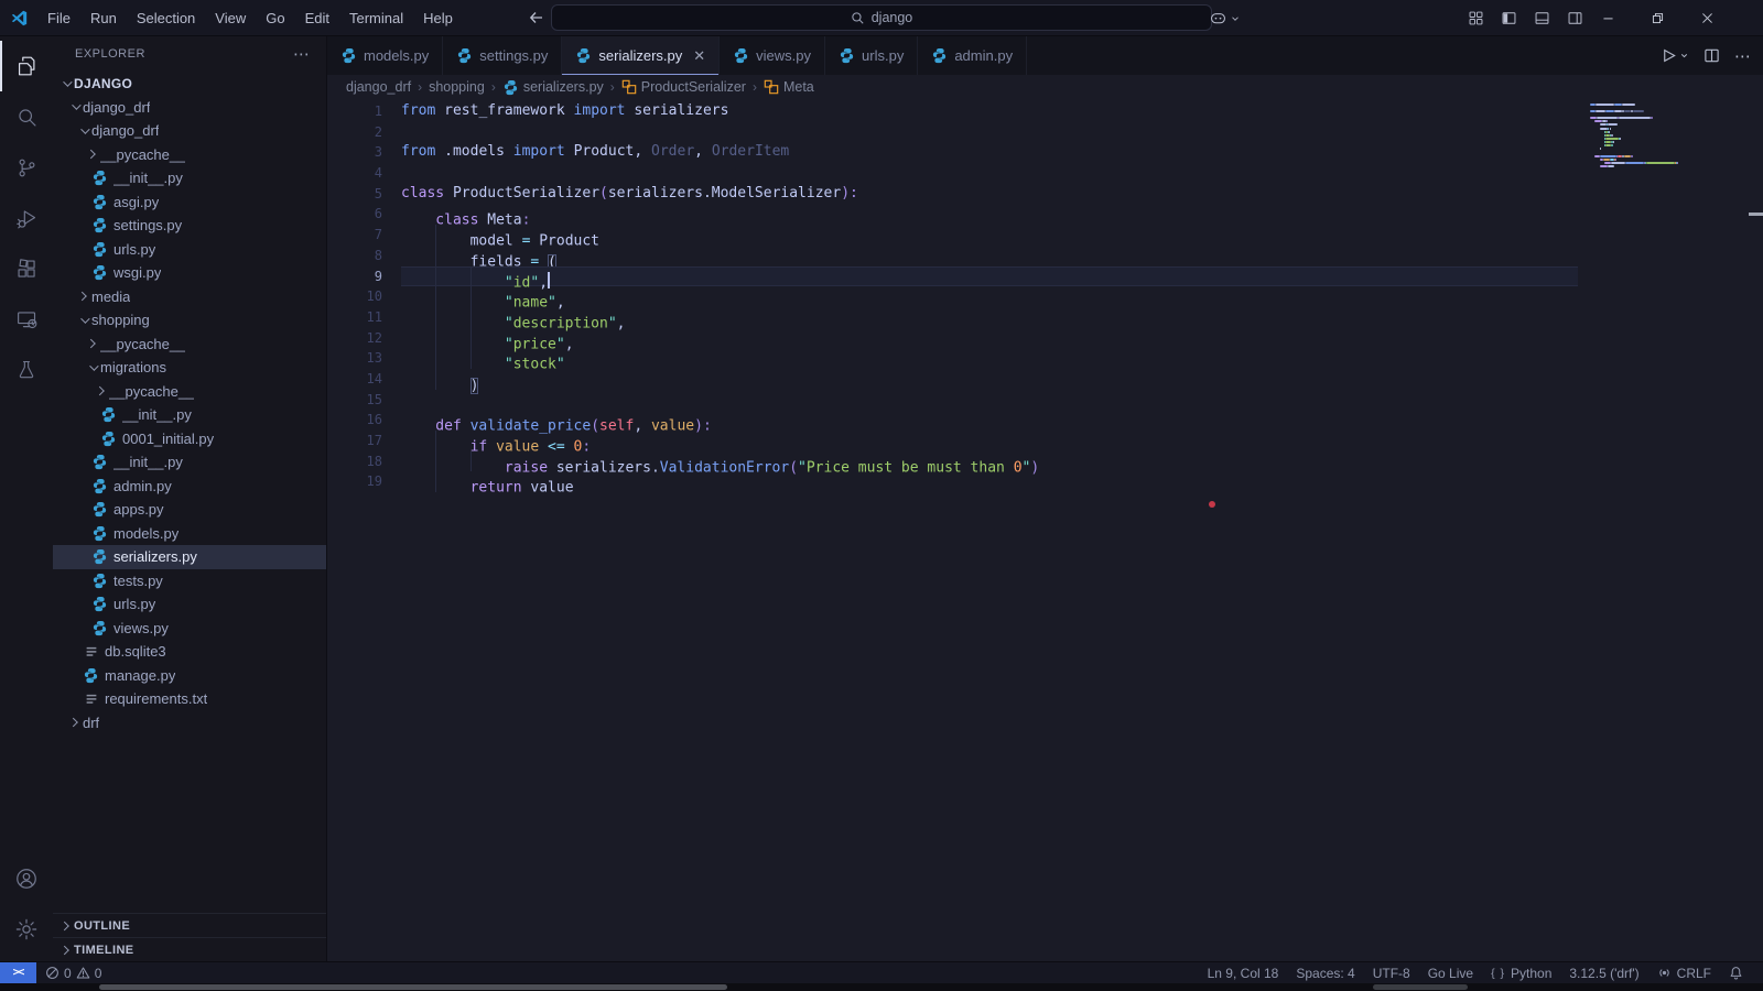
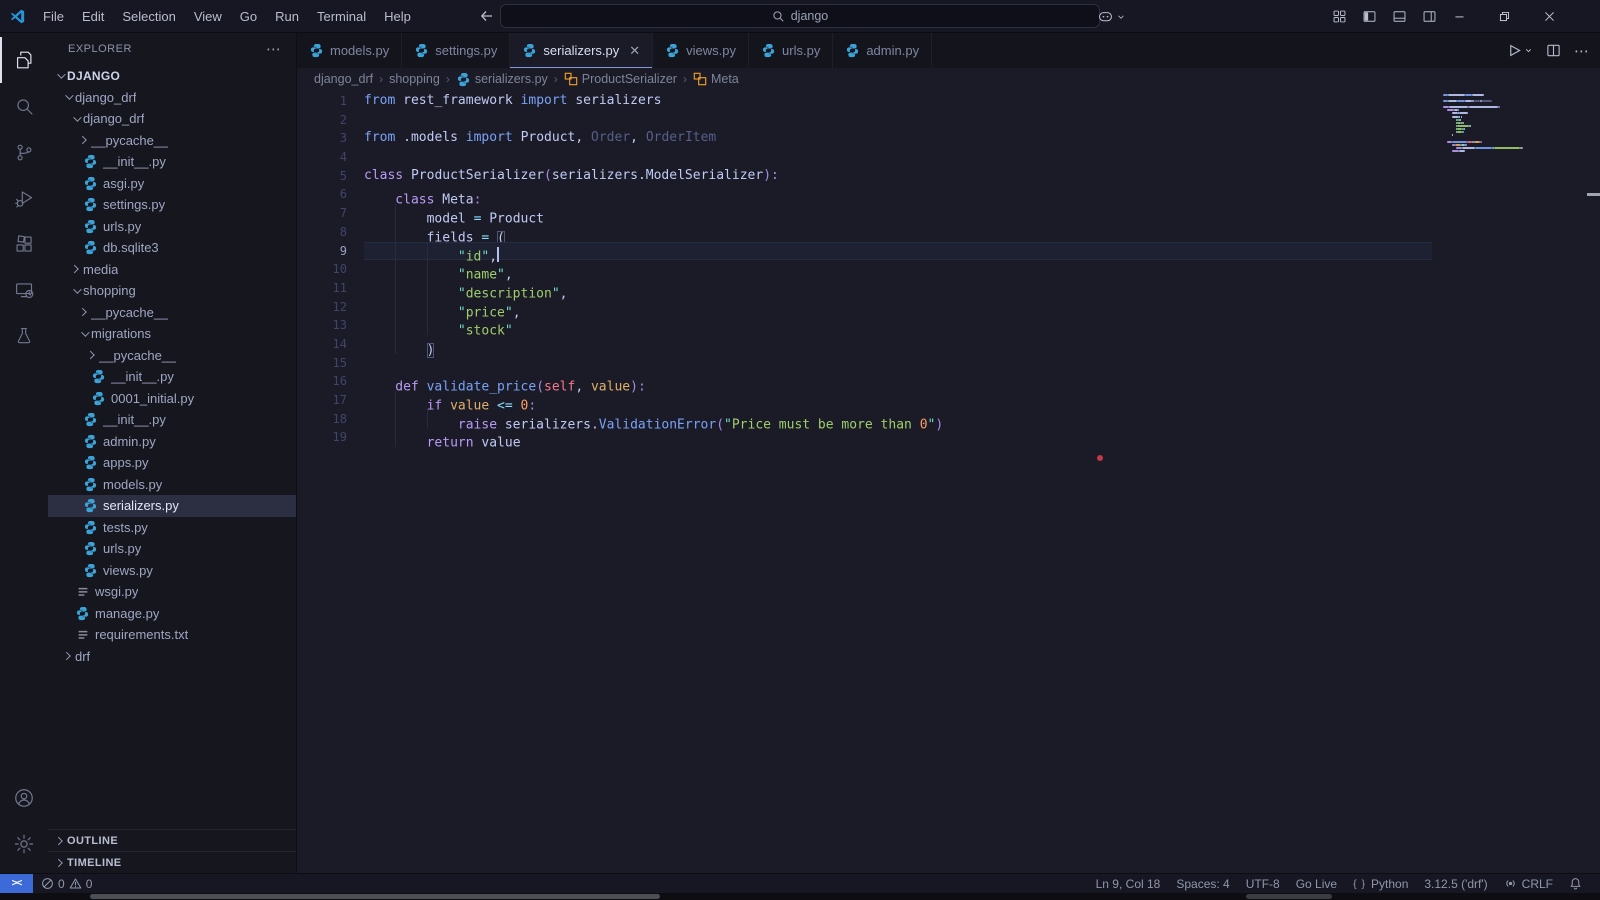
  File
- Run
+ Edit
  Selection
  View
  Go
- Edit
+ Run
  Terminal
  Help
  django
  EXPLORER
  ⋯
  DJANGO
  django_drf
  django_drf
  __pycache__
  __init__.py
  asgi.py
  settings.py
  urls.py
- wsgi.py
+ db.sqlite3
  media
  shopping
  __pycache__
  migrations
  __pycache__
  __init__.py
  0001_initial.py
  __init__.py
  admin.py
  apps.py
  models.py
  serializers.py
  tests.py
  urls.py
  views.py
- db.sqlite3
+ wsgi.py
  manage.py
  requirements.txt
  drf
  OUTLINE
  TIMELINE
  models.py
  settings.py
  serializers.py
  ✕
  views.py
  urls.py
  admin.py
  ⋯
  django_drf
  ›
  shopping
  ›
  serializers.py
  ›
  ProductSerializer
  ›
  Meta
  1
  from rest_framework import serializers
  2
  3
  from .models import Product, Order, OrderItem
  4
  5
  class ProductSerializer(serializers.ModelSerializer):
  6
  class Meta:
  7
  model = Product
  8
  fields = (
  9
  "id",
  10
  "name",
  11
  "description",
  12
  "price",
  13
  "stock"
  14
  )
  15
  16
  def validate_price(self, value):
  17
  if value <= 0:
  18
- raise serializers.ValidationError("Price must be must than 0")
+ raise serializers.ValidationError("Price must be more than 0")
  19
  return value
  ><
  0
  0
  Ln 9, Col 18
  Spaces: 4
  UTF-8
  Go Live
  { }
  Python
  3.12.5 ('drf')
  CRLF
